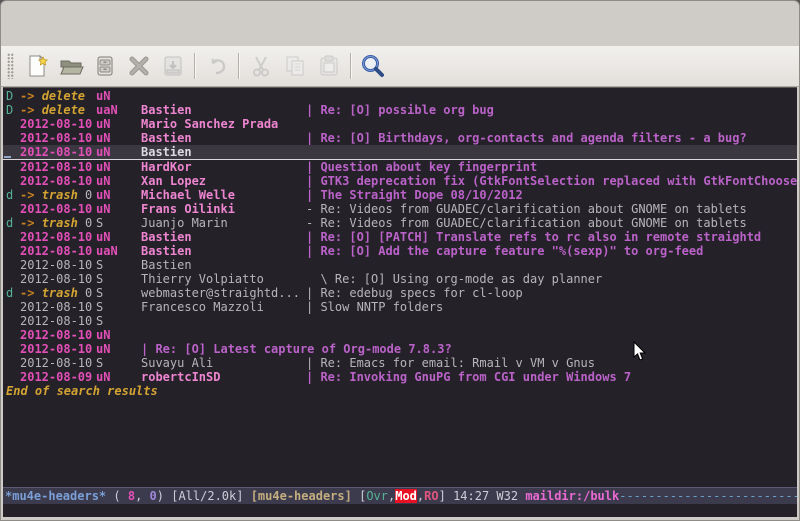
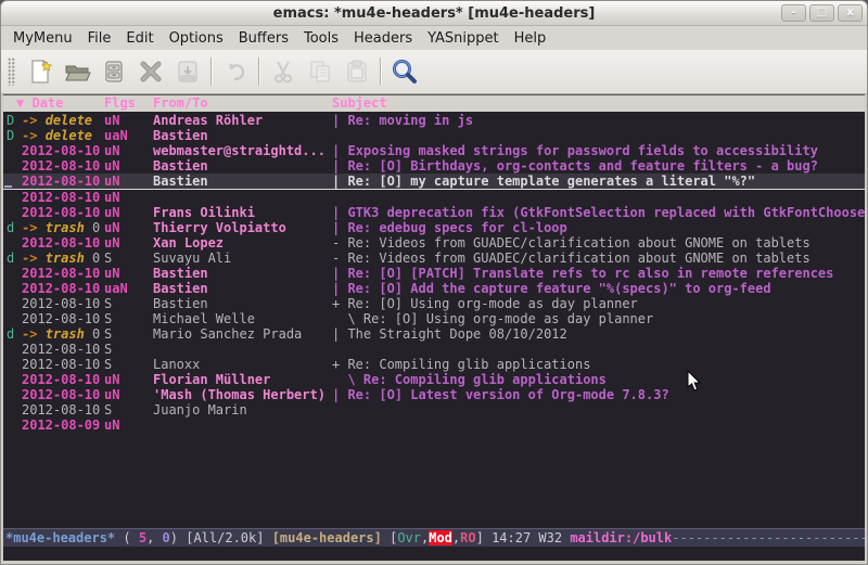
+ emacs: *mu4e-headers* [mu4e-headers]
+ -
+ □
+ x
+ MyMenu
+ File
+ Edit
+ Options
+ Buffers
+ Tools
+ Headers
+ YASnippet
+ Help
+ ▼ Date
+ Flgs
+ From/To
+ Subject
  D
  -> delete
  uN
+ Andreas Röhler
+ | Re: moving in js
  D
  -> delete
  uaN
  Bastien
- | Re: [O] possible org bug
  2012-08-10
  uN
- Mario Sanchez Prada
+ webmaster@straightd...
+ | Exposing masked strings for password fields to accessibility
  2012-08-10
  uN
  Bastien
- | Re: [O] Birthdays, org-contacts and agenda filters - a bug?
+ | Re: [O] Birthdays, org-contacts and feature filters - a bug?
  2012-08-10
  uN
  Bastien
+ | Re: [O] my capture template generates a literal "%?"
  2012-08-10
  uN
- HardKor
- | Question about key fingerprint
  2012-08-10
  uN
- Xan Lopez
+ Frans Oilinki
  | GTK3 deprecation fix (GtkFontSelection replaced with GtkFontChoose
  d
  -> trash 0
  uN
- Michael Welle
+ Thierry Volpiatto
- | The Straight Dope 08/10/2012
+ | Re: edebug specs for cl-loop
  2012-08-10
  uN
- Frans Oilinki
+ Xan Lopez
  - Re: Videos from GUADEC/clarification about GNOME on tablets
  d
  -> trash 0
  S
- Juanjo Marin
+ Suvayu Ali
  - Re: Videos from GUADEC/clarification about GNOME on tablets
  2012-08-10
  uN
  Bastien
- | Re: [O] [PATCH] Translate refs to rc also in remote straightd
+ | Re: [O] [PATCH] Translate refs to rc also in remote references
  2012-08-10
  uaN
  Bastien
- | Re: [O] Add the capture feature "%(sexp)" to org-feed
+ | Re: [O] Add the capture feature "%(specs)" to org-feed
  2012-08-10
  S
  Bastien
+ + Re: [O] Using org-mode as day planner
  2012-08-10
  S
- Thierry Volpiatto
+ Michael Welle
  \ Re: [O] Using org-mode as day planner
  d
  -> trash 0
  S
- webmaster@straightd...
+ Mario Sanchez Prada
- | Re: edebug specs for cl-loop
+ | The Straight Dope 08/10/2012
  2012-08-10
  S
- Francesco Mazzoli
- | Slow NNTP folders
  2012-08-10
  S
+ Lanoxx
+ + Re: Compiling glib applications
  2012-08-10
  uN
+ Florian Müllner
+ \ Re: Compiling glib applications
  2012-08-10
  uN
+ 'Mash (Thomas Herbert)
- | Re: [O] Latest capture of Org-mode 7.8.3?
+ | Re: [O] Latest version of Org-mode 7.8.3?
  2012-08-10
  S
- Suvayu Ali
+ Juanjo Marin
- | Re: Emacs for email: Rmail v VM v Gnus
  2012-08-09
  uN
- robertcInSD
- | Re: Invoking GnuPG from CGI under Windows 7
- End of search results
- *mu4e-headers* ( 8, 0) [All/2.0k] [mu4e-headers] [Ovr,Mod,RO] 14:27 W32 maildir:/bulk-------------------------
+ *mu4e-headers* ( 5, 0) [All/2.0k] [mu4e-headers] [Ovr,Mod,RO] 14:27 W32 maildir:/bulk-------------------------
